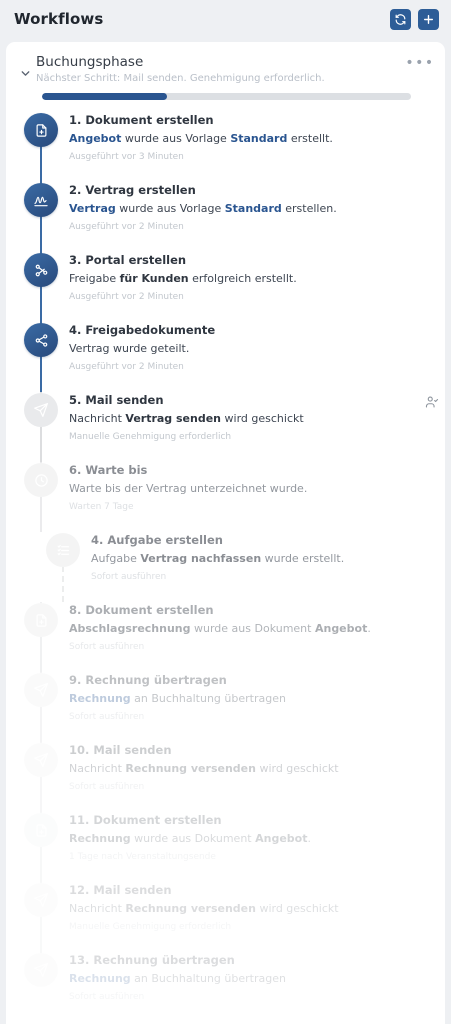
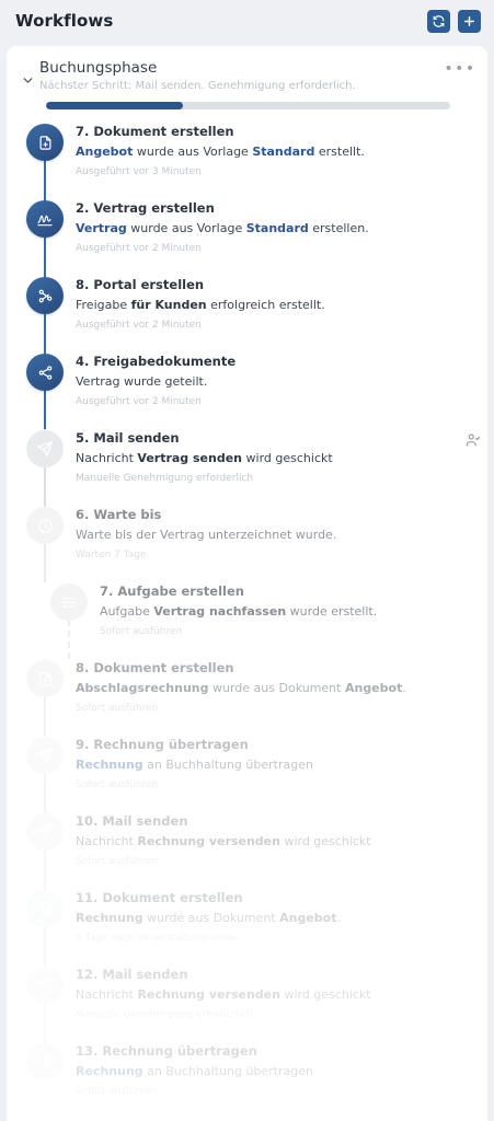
  Workflows
  Buchungsphase
  Nächster Schritt: Mail senden. Genehmigung erforderlich.
  •••
- 1. Dokument erstellen
+ 7. Dokument erstellen
  Angebot wurde aus Vorlage Standard erstellt.
  Ausgeführt vor 3 Minuten
  2. Vertrag erstellen
  Vertrag wurde aus Vorlage Standard erstellen.
  Ausgeführt vor 2 Minuten
- 3. Portal erstellen
+ 8. Portal erstellen
  Freigabe für Kunden erfolgreich erstellt.
  Ausgeführt vor 2 Minuten
  4. Freigabedokumente
  Vertrag wurde geteilt.
  Ausgeführt vor 2 Minuten
  5. Mail senden
  Nachricht Vertrag senden wird geschickt
  Manuelle Genehmigung erforderlich
  6. Warte bis
  Warte bis der Vertrag unterzeichnet wurde.
  Warten 7 Tage
- 4. Aufgabe erstellen
+ 7. Aufgabe erstellen
  Aufgabe Vertrag nachfassen wurde erstellt.
  Sofort ausführen
  8. Dokument erstellen
  Abschlagsrechnung wurde aus Dokument Angebot.
  9. Rechnung übertragen
  Rechnung an Buchhaltung übertragen
  10. Mail senden
  Nachricht Rechnung versenden wird geschickt
  11. Dokument erstellen
  Rechnung wurde aus Dokument Angebot.
  12. Mail senden
  Nachricht Rechnung versenden wird geschickt
  13. Rechnung übertragen
  Rechnung an Buchhaltung übertragen
